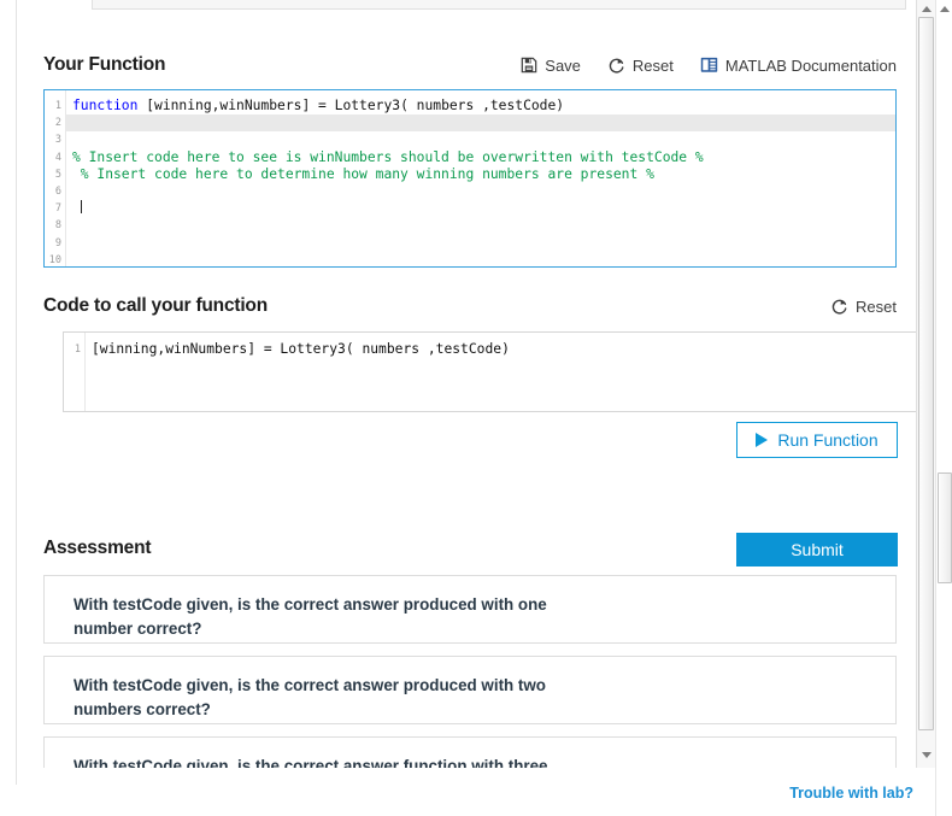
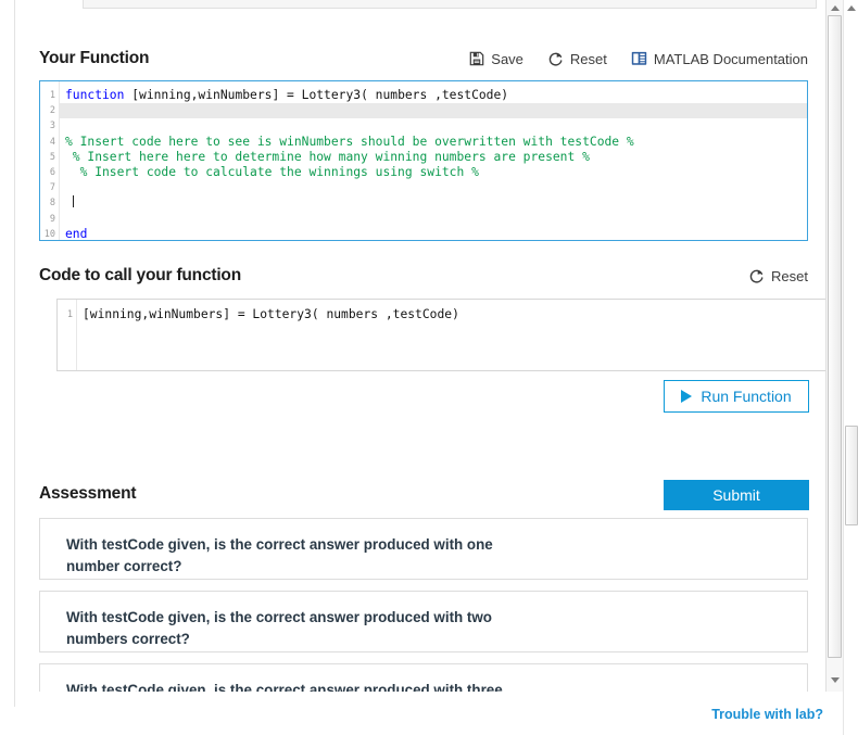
  Your Function
  Save
  Reset
  MATLAB Documentation
  1
  2
  3
  4
  5
  6
  7
  8
  9
  10
  function [winning,winNumbers] = Lottery3( numbers ,testCode)
  % Insert code here to see is winNumbers should be overwritten with testCode %
- % Insert code here to determine how many winning numbers are present %
+ % Insert here here to determine how many winning numbers are present %
+ % Insert code to calculate the winnings using switch %
+ end
  Code to call your function
  Reset
  1
  [winning,winNumbers] = Lottery3( numbers ,testCode)
  Run Function
  Assessment
  Submit
  With testCode given, is the correct answer produced with one number correct?
  With testCode given, is the correct answer produced with two numbers correct?
- With testCode given, is the correct answer function with three
+ With testCode given, is the correct answer produced with three
  Trouble with lab?
